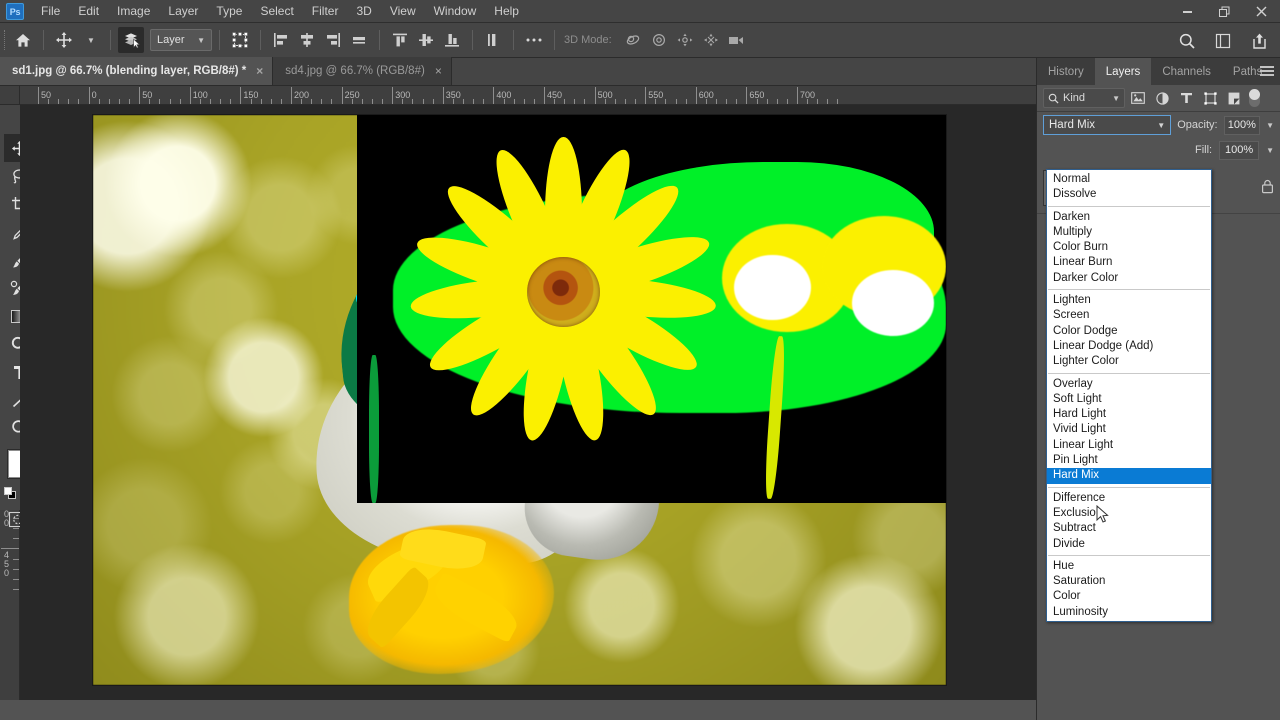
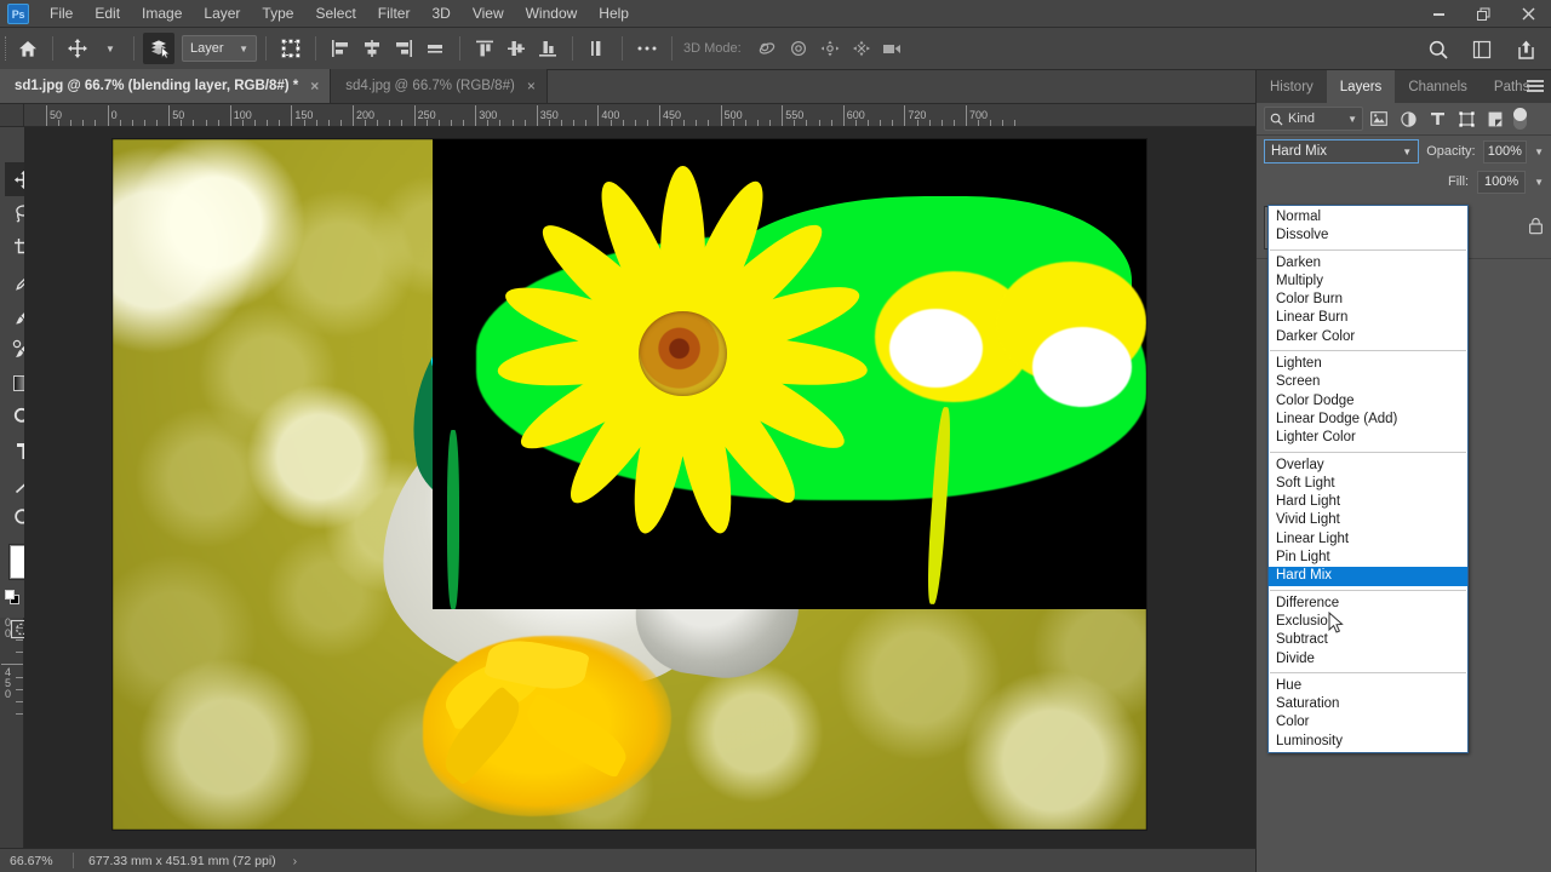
  Ps
  File
  Edit
  Image
  Layer
  Type
  Select
  Filter
  3D
  View
  Window
  Help
  ▼
  Layer
  ▼
  3D Mode:
  sd1.jpg @ 66.7% (blending layer, RGB/8#) *
  ×
  sd4.jpg @ 66.7% (RGB/8#)
  ×
  50
  0
  50
  100
  150
  200
  250
  300
  350
  400
  450
  500
  550
  600
- 650
+ 720
  700
  0
  0
  4
  5
  0
+ 66.67%
+ 677.33 mm x 451.91 mm (72 ppi)
+ ›
  History
  Layers
  Channels
  Path
  Kind
  ▼
  Hard Mix
  ▼
  Opacity:
  100%
  ▼
  Fill:
  100%
  ▼
  Normal
  Dissolve
  Darken
  Multiply
  Color Burn
  Linear Burn
  Darker Color
  Lighten
  Screen
  Color Dodge
  Linear Dodge (Add)
  Lighter Color
  Overlay
  Soft Light
  Hard Light
  Vivid Light
  Linear Light
  Pin Light
  Hard Mix
  Difference
  Exclusio
  Subtract
  Divide
  Hue
  Saturation
  Color
  Luminosity
